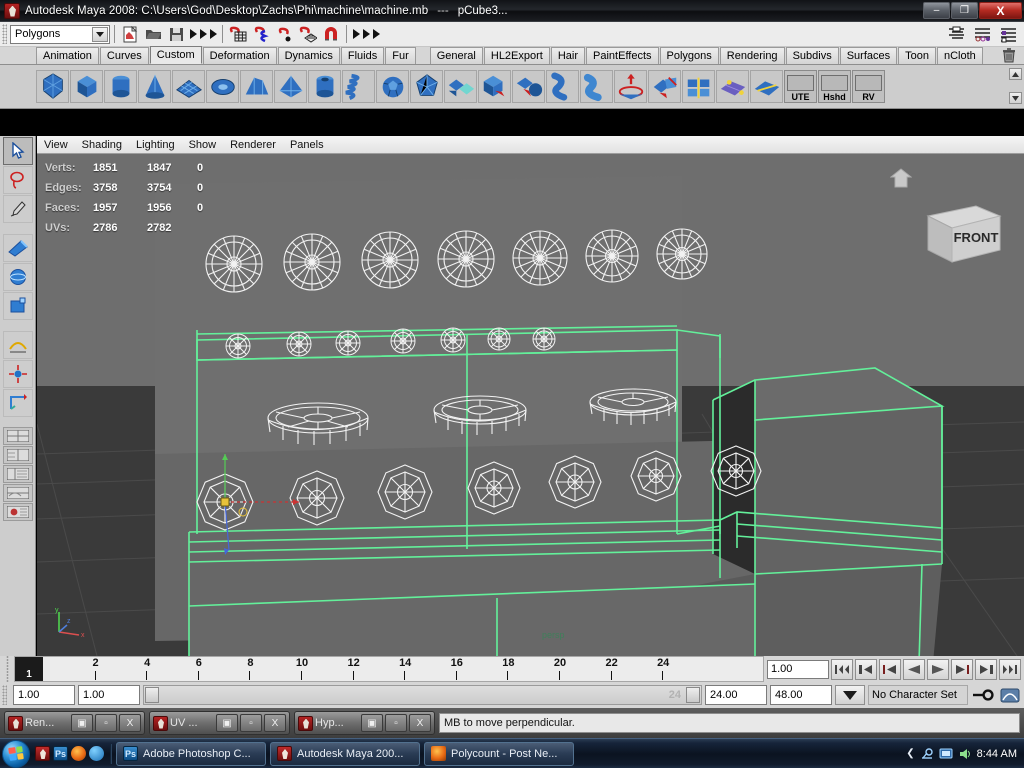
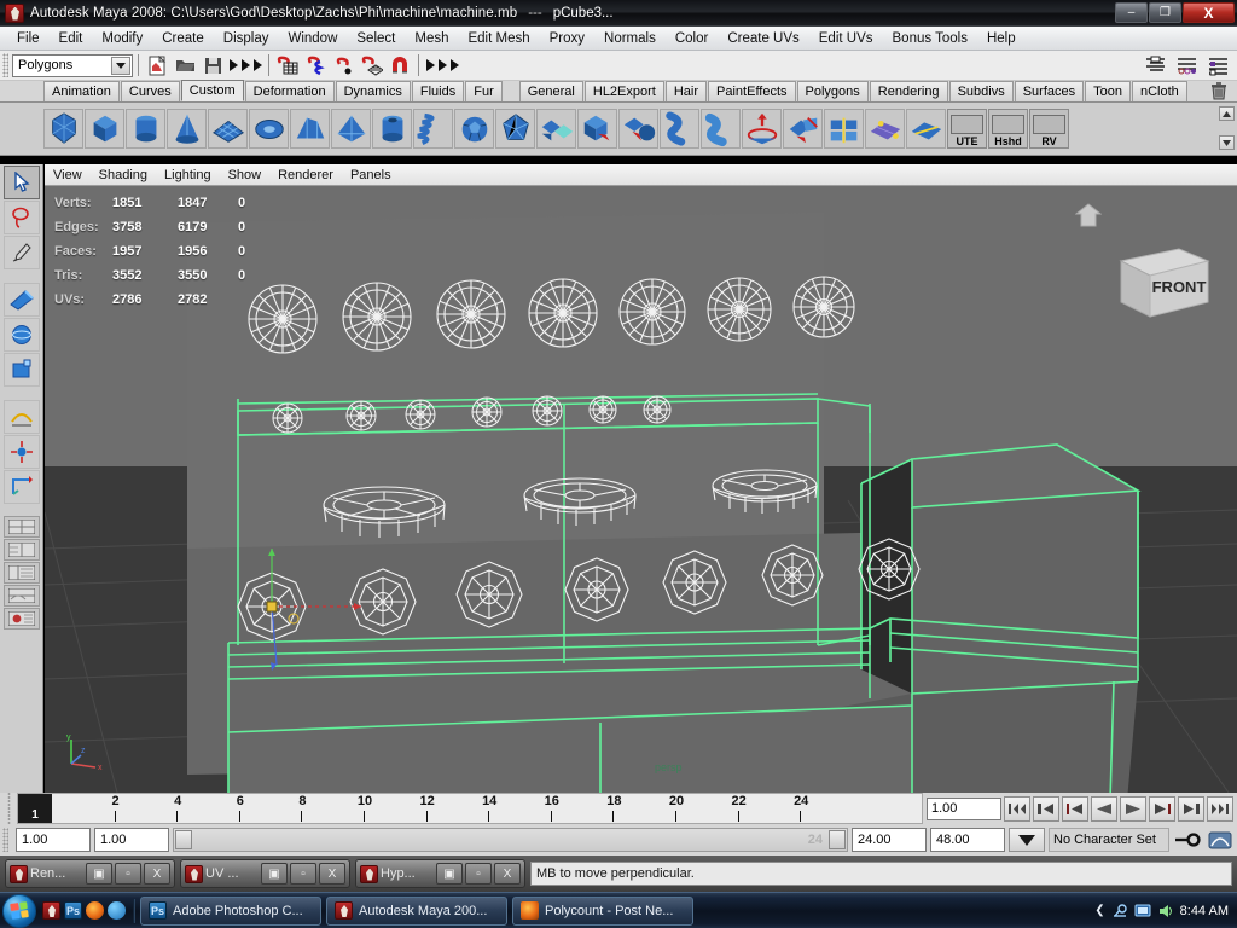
  Autodesk Maya 2008: C:\Users\God\Desktop\Zachs\Phi\machine\machine.mb
  ---
  pCube3...
  –
  ❐
  X
+ File
+ Edit
+ Modify
+ Create
+ Display
+ Window
+ Select
+ Mesh
+ Edit Mesh
+ Proxy
+ Normals
+ Color
+ Create UVs
+ Edit UVs
+ Bonus Tools
+ Help
  Polygons
  Animation
  Curves
  Custom
  Deformation
  Dynamics
  Fluids
  Fur
  General
  HL2Export
  Hair
  PaintEffects
  Polygons
  Rendering
  Subdivs
  Surfaces
  Toon
  nCloth
  UTE
  Hshd
  RV
  View
  Shading
  Lighting
  Show
  Renderer
  Panels
  persp
  Verts:	1851	1847	0
- Edges:	3758	3754	0
+ Edges:	3758	6179	0
  Faces:	1957	1956	0
+ Tris:	3552	3550	0
  UVs:	2786	2782
  FRONT
  1
  2
  4
  6
  8
  10
  12
  14
  16
  18
  20
  22
  24
  1.00
  1.00
  1.00
  24
  24.00
  48.00
  No Character Set
  Ren...
  ▣
  ▫
  X
  UV ...
  ▣
  ▫
  X
  Hyp...
  ▣
  ▫
  X
  MB to move perpendicular.
  Ps
  Ps
  Adobe Photoshop C...
  Autodesk Maya 200...
  Polycount - Post Ne...
  ❮
  8:44 AM
